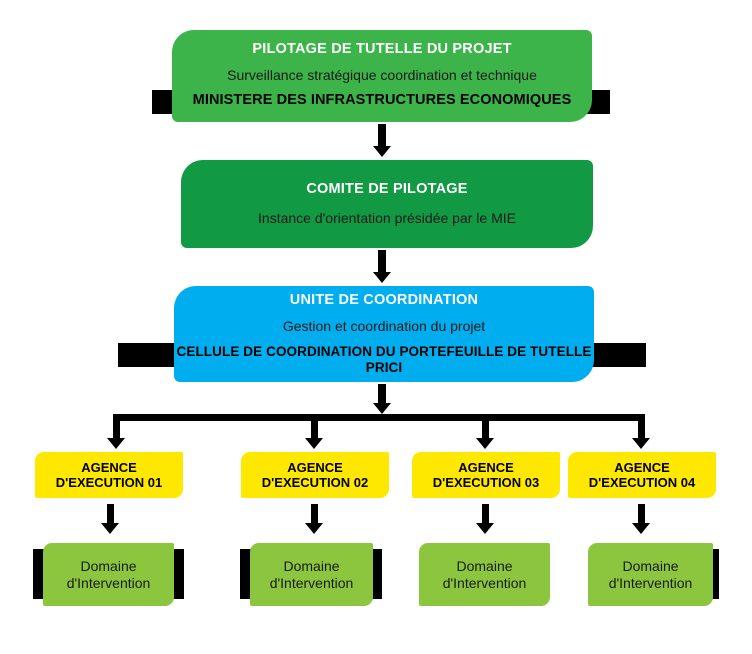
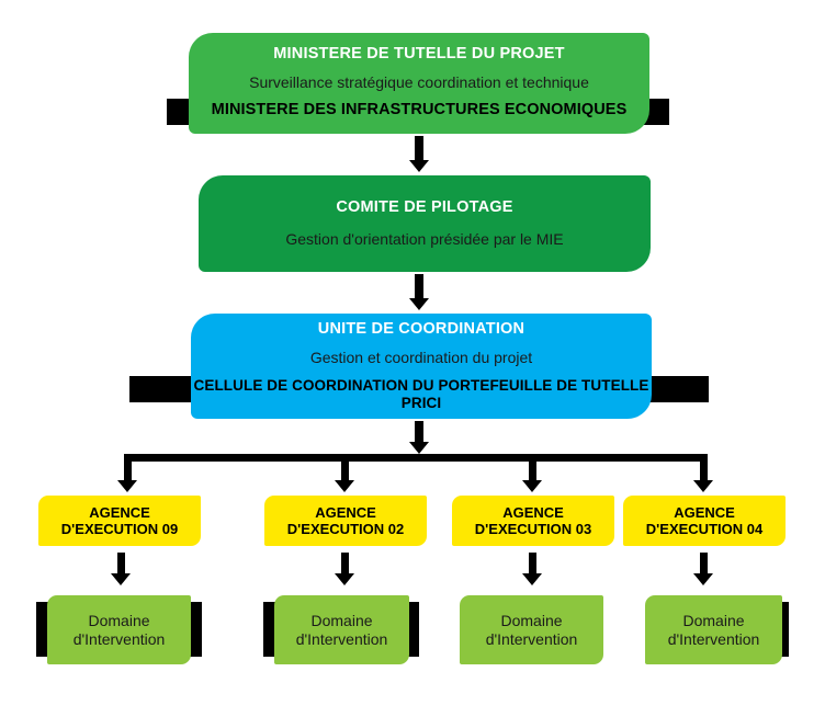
- PILOTAGE DE TUTELLE DU PROJET
+ MINISTERE DE TUTELLE DU PROJET
  Surveillance stratégique coordination et technique
  MINISTERE DES INFRASTRUCTURES ECONOMIQUES
  COMITE DE PILOTAGE
- Instance d'orientation présidée par le MIE
+ Gestion d'orientation présidée par le MIE
  UNITE DE COORDINATION
  Gestion et coordination du projet
  CELLULE DE COORDINATION DU PORTEFEUILLE DE TUTELLE PRICI
  AGENCE
- D'EXECUTION 01
+ D'EXECUTION 09
  AGENCE
  D'EXECUTION 02
  AGENCE
  D'EXECUTION 03
  AGENCE
  D'EXECUTION 04
  Domaine
  d'Intervention
  Domaine
  d'Intervention
  Domaine
  d'Intervention
  Domaine
  d'Intervention
